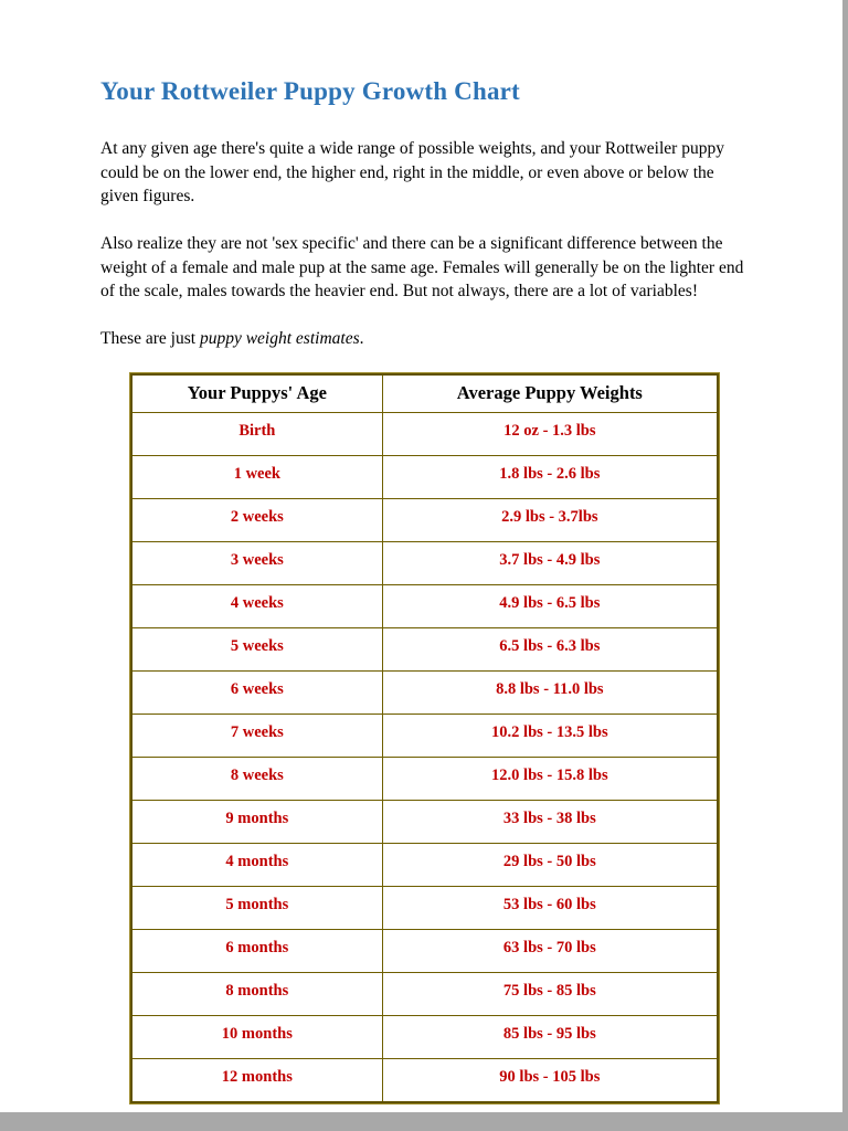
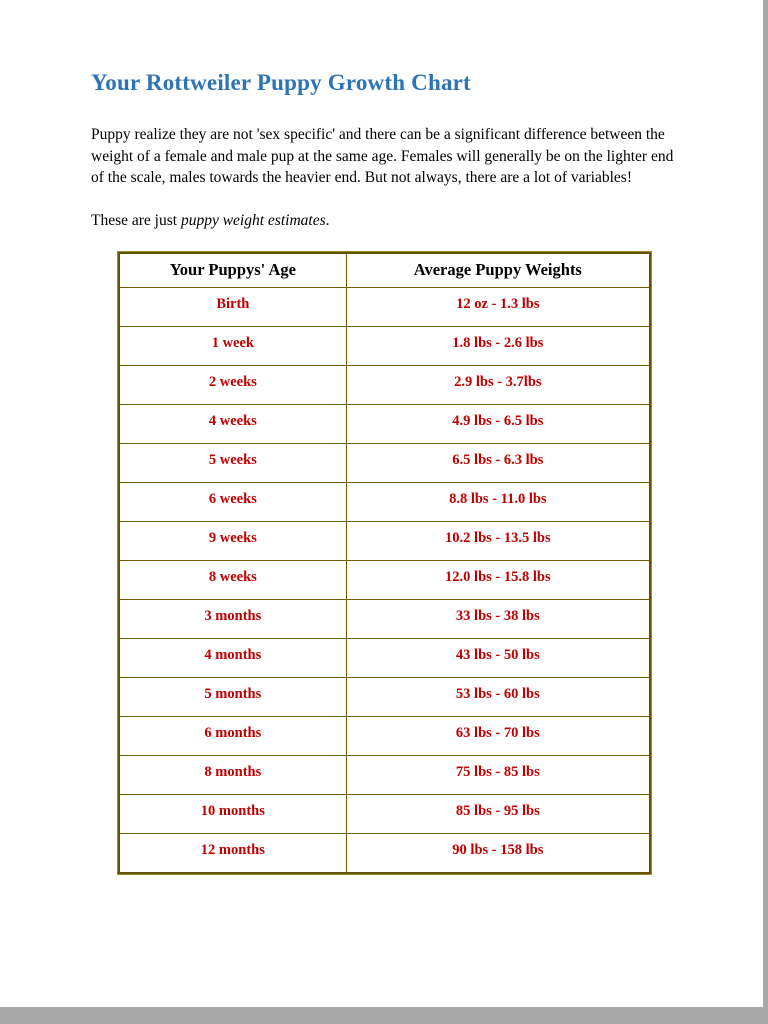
  Your Rottweiler Puppy Growth Chart
- At any given age there's quite a wide range of possible weights, and your Rottweiler puppy could be on the lower end, the higher end, right in the middle, or even above or below the given figures.
- Also realize they are not 'sex specific' and there can be a significant difference between the weight of a female and male pup at the same age. Females will generally be on the lighter end of the scale, males towards the heavier end. But not always, there are a lot of variables!
+ Puppy realize they are not 'sex specific' and there can be a significant difference between the weight of a female and male pup at the same age. Females will generally be on the lighter end of the scale, males towards the heavier end. But not always, there are a lot of variables!
  These are just puppy weight estimates.
  Your Puppys' Age	Average Puppy Weights
  Birth	12 oz - 1.3 lbs
  1 week	1.8 lbs - 2.6 lbs
  2 weeks	2.9 lbs - 3.7lbs
- 3 weeks	3.7 lbs - 4.9 lbs
  4 weeks	4.9 lbs - 6.5 lbs
  5 weeks	6.5 lbs - 6.3 lbs
  6 weeks	8.8 lbs - 11.0 lbs
- 7 weeks	10.2 lbs - 13.5 lbs
+ 9 weeks	10.2 lbs - 13.5 lbs
  8 weeks	12.0 lbs - 15.8 lbs
- 9 months	33 lbs - 38 lbs
+ 3 months	33 lbs - 38 lbs
- 4 months	29 lbs - 50 lbs
+ 4 months	43 lbs - 50 lbs
  5 months	53 lbs - 60 lbs
  6 months	63 lbs - 70 lbs
  8 months	75 lbs - 85 lbs
  10 months	85 lbs - 95 lbs
- 12 months	90 lbs - 105 lbs
+ 12 months	90 lbs - 158 lbs
